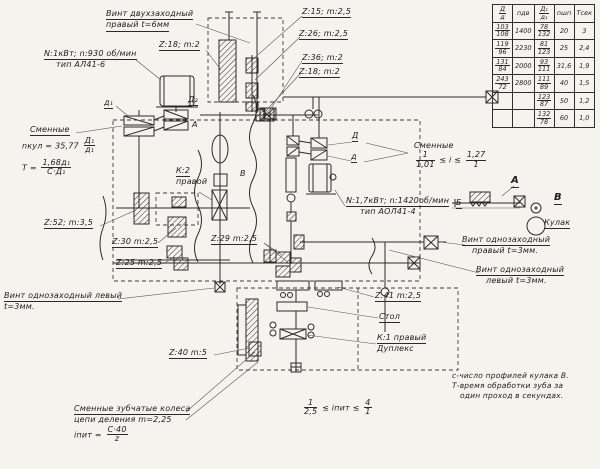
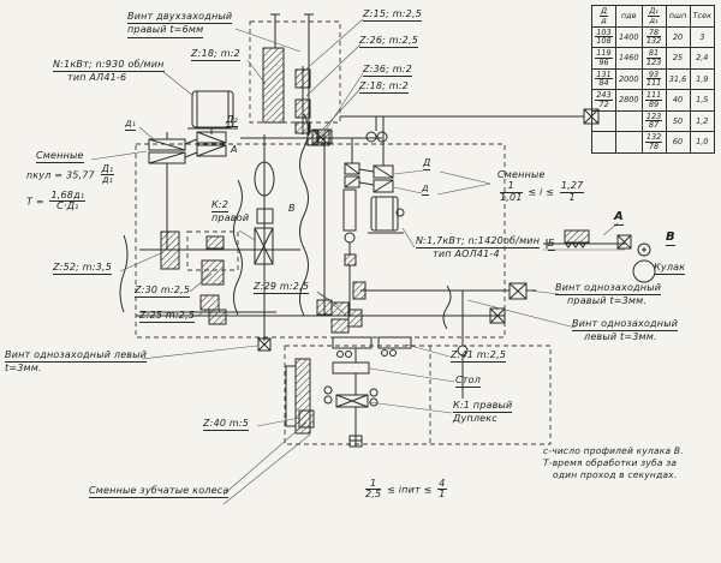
  Дд	nдв	Д₁д₁	nшп	Тсек
- 11996	2230	81123	25	2,4
+ 11996	1460	81123	25	2,4
  13184	2000	93111	31,6	1,9
  24372	2800	11189	40	1,5
  		12387	50	1,2
  		13278	60	1,0
  Винт двухзаходный
  правый t=6мм
  Z:18; m:2
  N:1кВт; n:930 об/мин
  тип АЛ41-6
  Z:15; m:2,5
  Z:26; m:2,5
  Z:36; m:2
  Z:18; m:2
  Сменные
  nкул = 35,77
  Д₁
  д₁
  T =
  1,68д₁
  С·Д₁
  Z:52; m:3,5
  Z:30 m:2,5
  Z:25 m:2,5
  К:2
  правой
  Z:29 m:2,5
  Винт однозаходный левый
  t=3мм.
  Z:40 m:5
  Сменные зубчатые колеса
- цепи деления m=2,25
- iпит =
- С·40
- z
  1
  2,5
  ≤ iпит ≤
  4
  1
  Д
  д
  Сменные
  1
  1,01
  ≤ i ≤
  1,27
  1
  N:1,7кВт; n:1420об/мин
  тип АОЛ41-4
  А
  В
  Б
  Кулак
  Винт однозаходный
  правый t=3мм.
  Винт однозаходный
  левый t=3мм.
  Z:41 m:2,5
  Стол
  К:1 правый
  Дуплекс
  с-число профилей кулака В.
  Т-время обработки зуба за
  один проход в секундах.
  д₁
  Д₂
  А
  В
